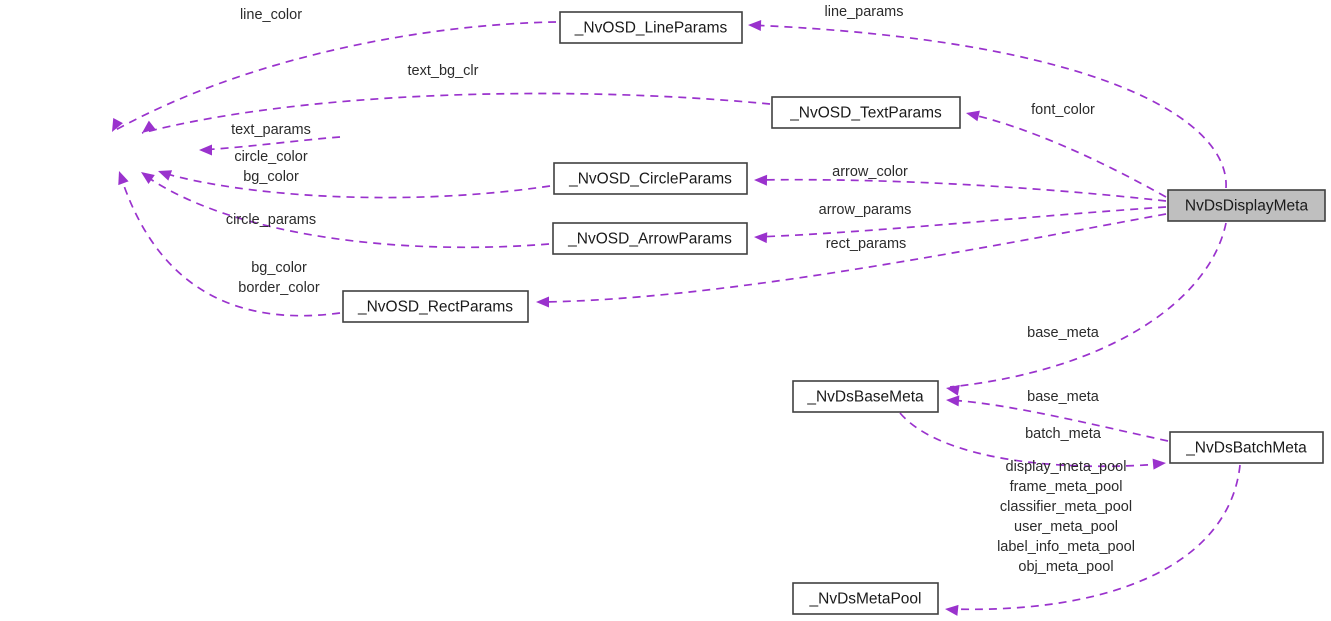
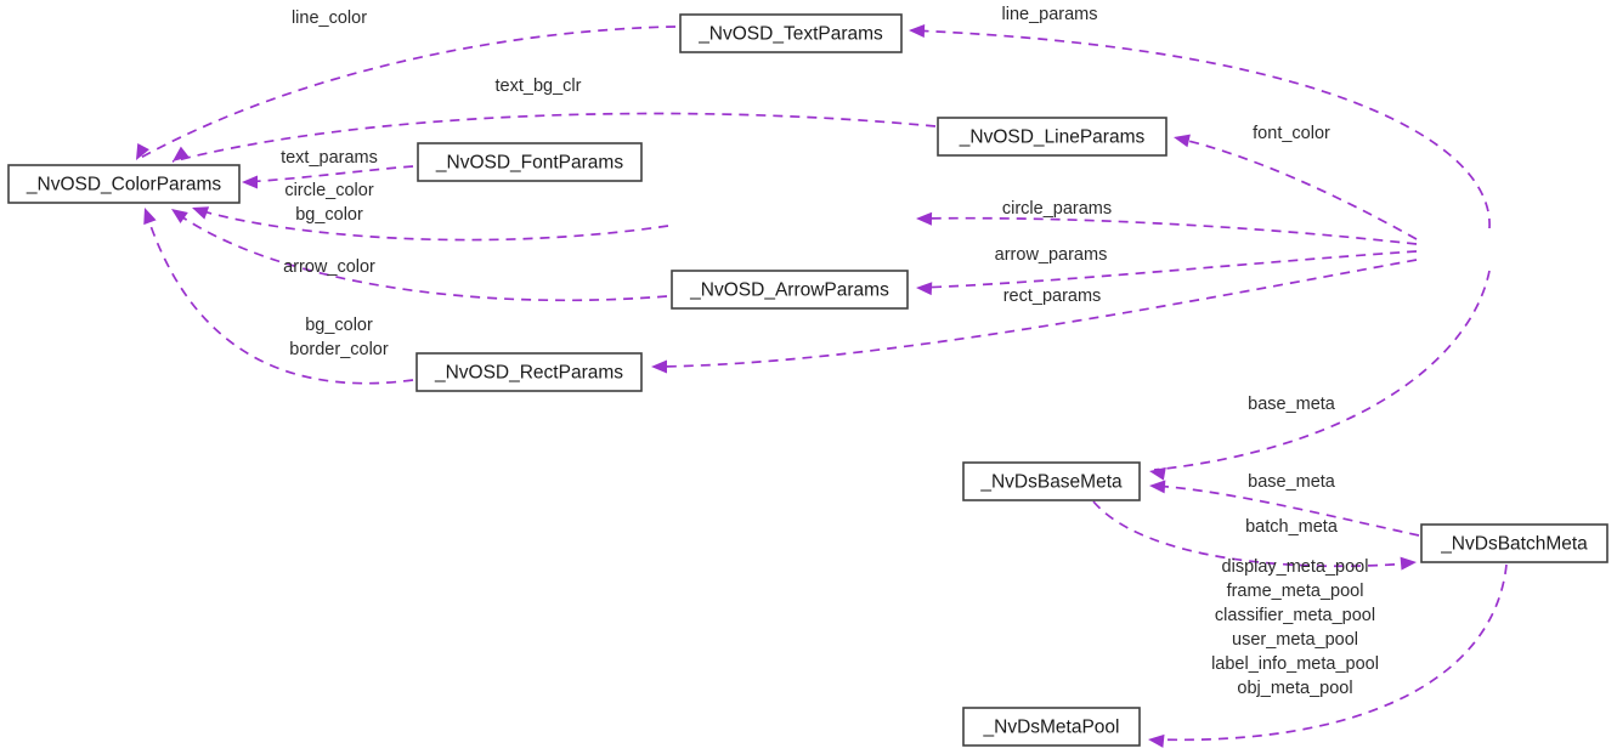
+ _NvOSD_ColorParams
- _NvOSD_LineParams
+ _NvOSD_TextParams
+ _NvOSD_FontParams
- _NvOSD_TextParams
+ _NvOSD_LineParams
- _NvOSD_CircleParams
  _NvOSD_ArrowParams
  _NvOSD_RectParams
- NvDsDisplayMeta
  _NvDsBaseMeta
  _NvDsBatchMeta
  _NvDsMetaPool
  line_color
  text_bg_clr
  text_params
  circle_color bg_color
- circle_params
+ arrow_color
  bg_color border_color
  line_params
  font_color
- arrow_color
+ circle_params
  arrow_params
  rect_params
  base_meta
  base_meta
  batch_meta
  display_meta_pool frame_meta_pool classifier_meta_pool user_meta_pool label_info_meta_pool obj_meta_pool
